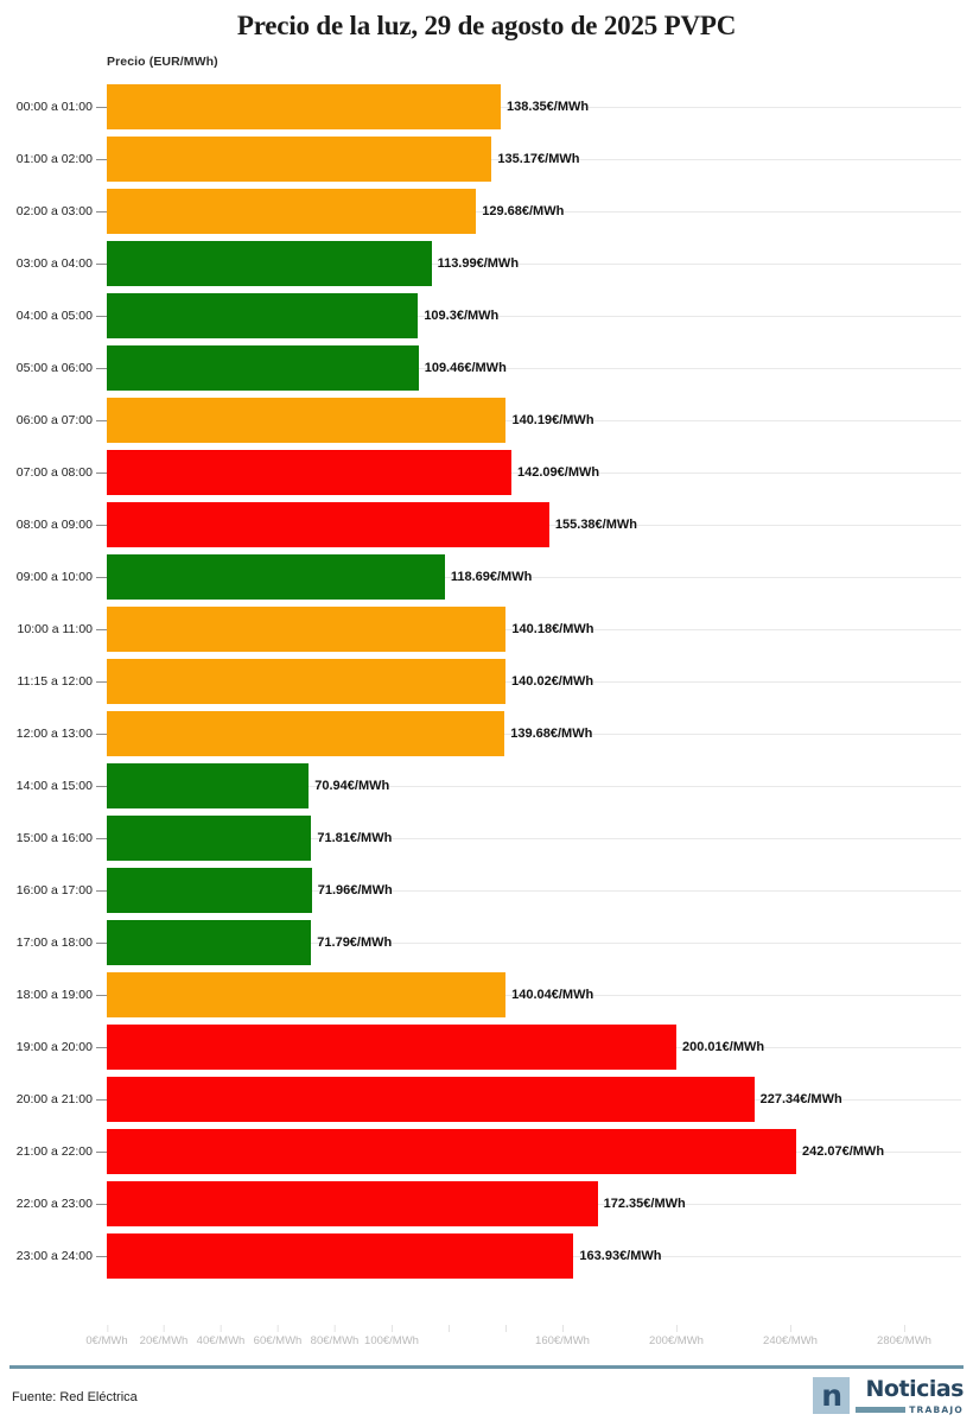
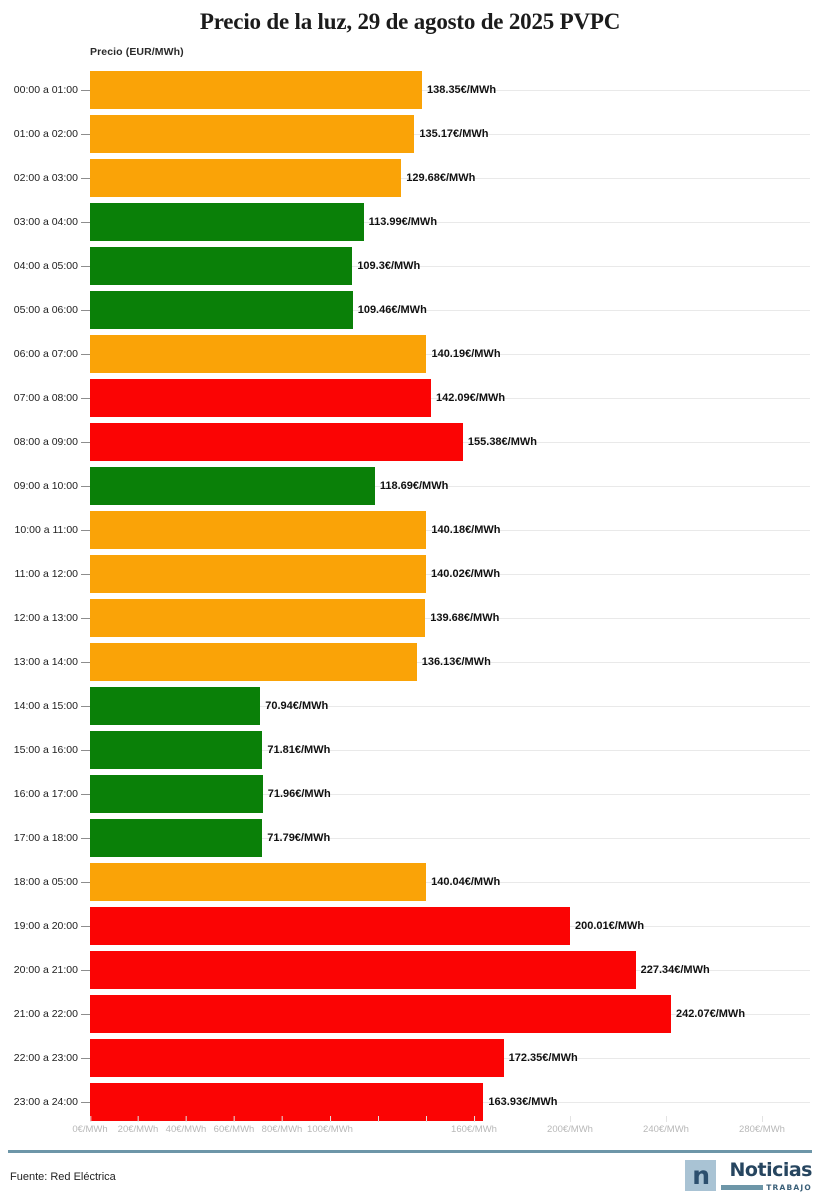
  Precio de la luz, 29 de agosto de 2025 PVPC
  Precio (EUR/MWh)
  00:00 a 01:00
  138.35€/MWh
  01:00 a 02:00
  135.17€/MWh
  02:00 a 03:00
  129.68€/MWh
  03:00 a 04:00
  113.99€/MWh
  04:00 a 05:00
  109.3€/MWh
  05:00 a 06:00
  109.46€/MWh
  06:00 a 07:00
  140.19€/MWh
  07:00 a 08:00
  142.09€/MWh
  08:00 a 09:00
  155.38€/MWh
  09:00 a 10:00
  118.69€/MWh
  10:00 a 11:00
  140.18€/MWh
- 11:15 a 12:00
+ 11:00 a 12:00
  140.02€/MWh
  12:00 a 13:00
  139.68€/MWh
+ 13:00 a 14:00
+ 136.13€/MWh
  14:00 a 15:00
  70.94€/MWh
  15:00 a 16:00
  71.81€/MWh
  16:00 a 17:00
  71.96€/MWh
  17:00 a 18:00
  71.79€/MWh
- 18:00 a 19:00
+ 18:00 a 05:00
  140.04€/MWh
  19:00 a 20:00
  200.01€/MWh
  20:00 a 21:00
  227.34€/MWh
  21:00 a 22:00
  242.07€/MWh
  22:00 a 23:00
  172.35€/MWh
  23:00 a 24:00
  163.93€/MWh
  0€/MWh
  20€/MWh
  40€/MWh
  60€/MWh
  80€/MWh
  100€/MWh
  160€/MWh
  200€/MWh
  240€/MWh
  280€/MWh
  Fuente: Red Eléctrica
  n
  Noticias
  TRABAJO
